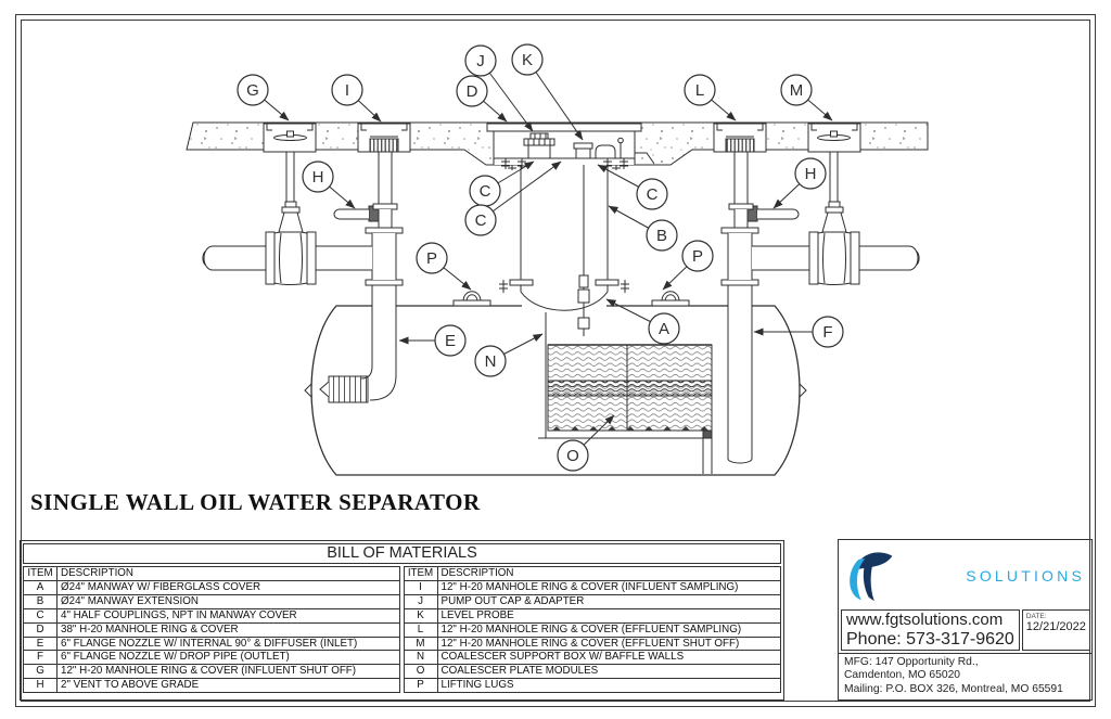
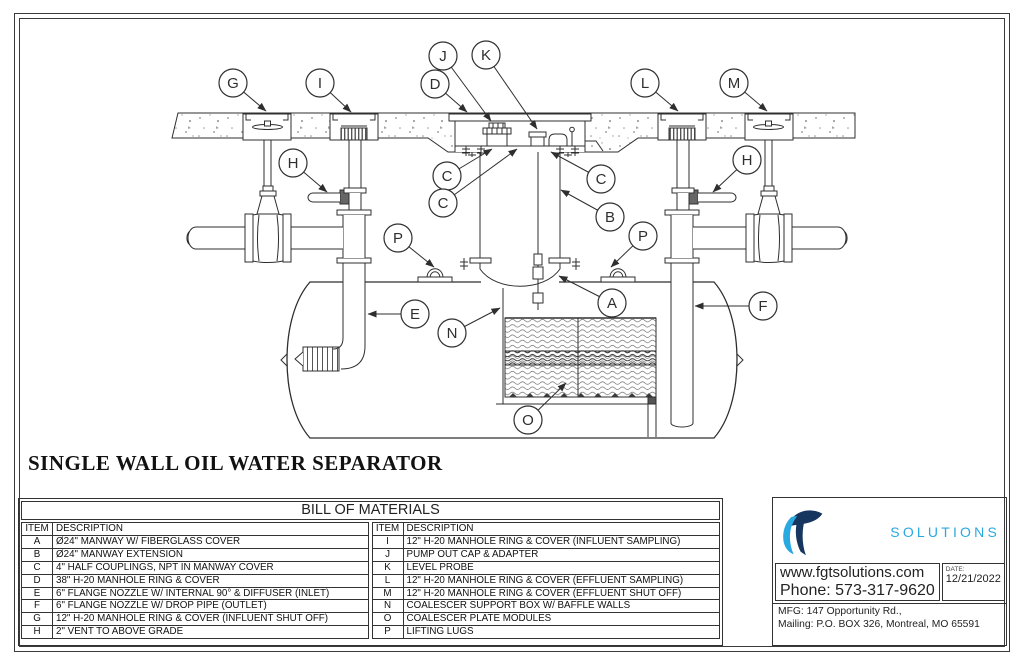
  G
  I
  D
  J
  K
  L
  M
  H
  H
  C
  C
  C
  B
  P
  P
  E
  N
  A
  O
  F
  SINGLE WALL OIL WATER SEPARATOR
  BILL OF MATERIALS
  ITEM	DESCRIPTION
  A	Ø24" MANWAY W/ FIBERGLASS COVER
  B	Ø24" MANWAY EXTENSION
  C	4" HALF COUPLINGS, NPT IN MANWAY COVER
  D	38" H-20 MANHOLE RING & COVER
  E	6" FLANGE NOZZLE W/ INTERNAL 90° & DIFFUSER (INLET)
  F	6" FLANGE NOZZLE W/ DROP PIPE (OUTLET)
  G	12" H-20 MANHOLE RING & COVER (INFLUENT SHUT OFF)
  H	2" VENT TO ABOVE GRADE
  ITEM	DESCRIPTION
  I	12" H-20 MANHOLE RING & COVER (INFLUENT SAMPLING)
  J	PUMP OUT CAP & ADAPTER
  K	LEVEL PROBE
  L	12" H-20 MANHOLE RING & COVER (EFFLUENT SAMPLING)
  M	12" H-20 MANHOLE RING & COVER (EFFLUENT SHUT OFF)
  N	COALESCER SUPPORT BOX W/ BAFFLE WALLS
  O	COALESCER PLATE MODULES
  P	LIFTING LUGS
  SOLUTIONS
  www.fgtsolutions.com
  Phone: 573-317-9620
  12/21/2022
  MFG: 147 Opportunity Rd.,
- Camdenton, MO 65020
  Mailing: P.O. BOX 326, Montreal, MO 65591
